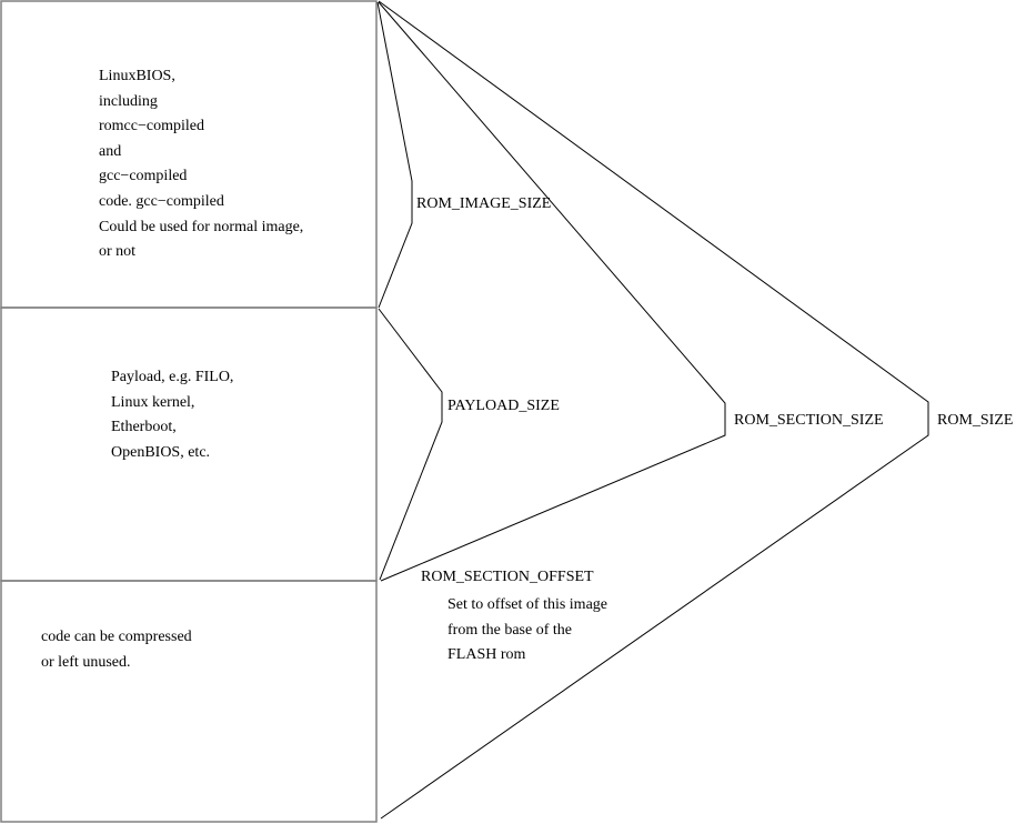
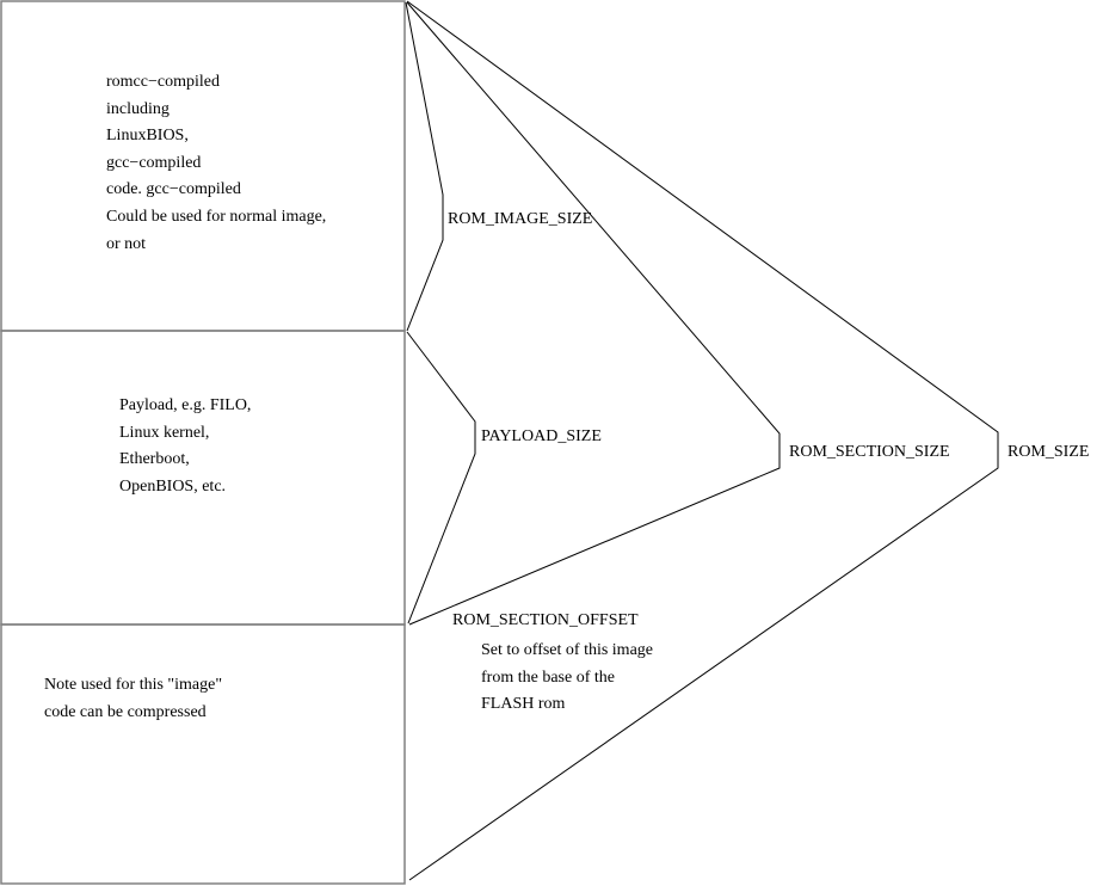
- LinuxBIOS,
+ romcc−compiled
  including
- romcc−compiled
+ LinuxBIOS,
- and
  gcc−compiled
  code. gcc−compiled
  Could be used for normal image,
  or not
  Payload, e.g. FILO,
  Linux kernel,
  Etherboot,
  OpenBIOS, etc.
+ Note used for this "image"
  code can be compressed
- or left unused.
  ROM_IMAGE_SIZE
  PAYLOAD_SIZE
  ROM_SECTION_SIZE
  ROM_SIZE
  ROM_SECTION_OFFSET
  Set to offset of this image
  from the base of the
  FLASH rom
